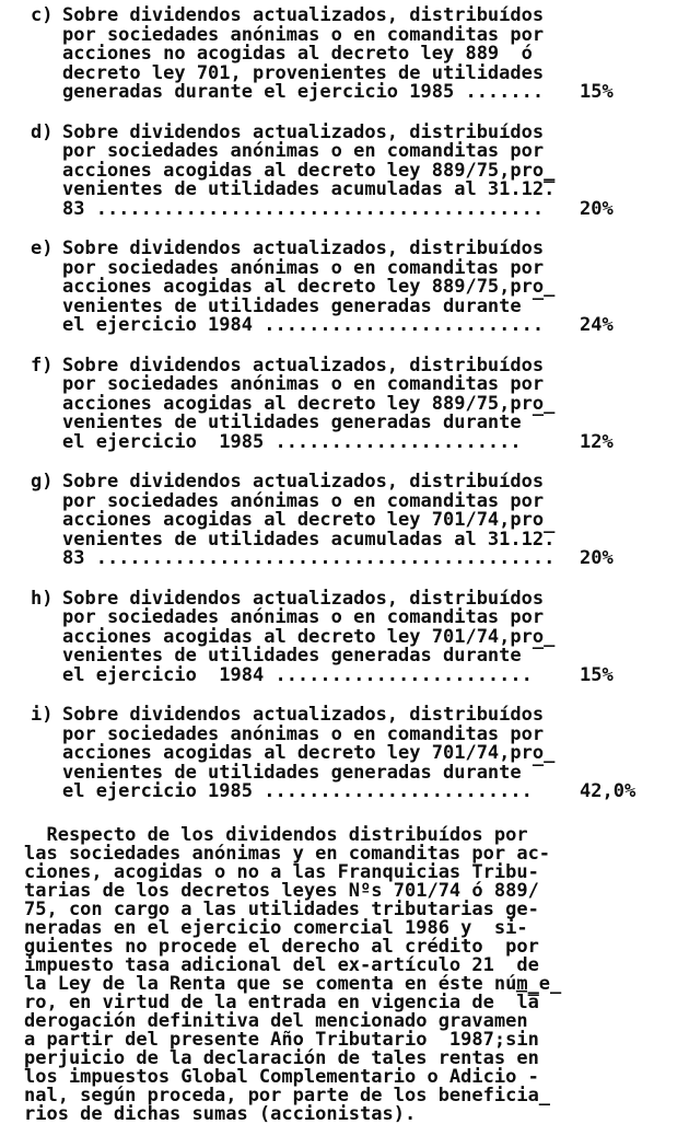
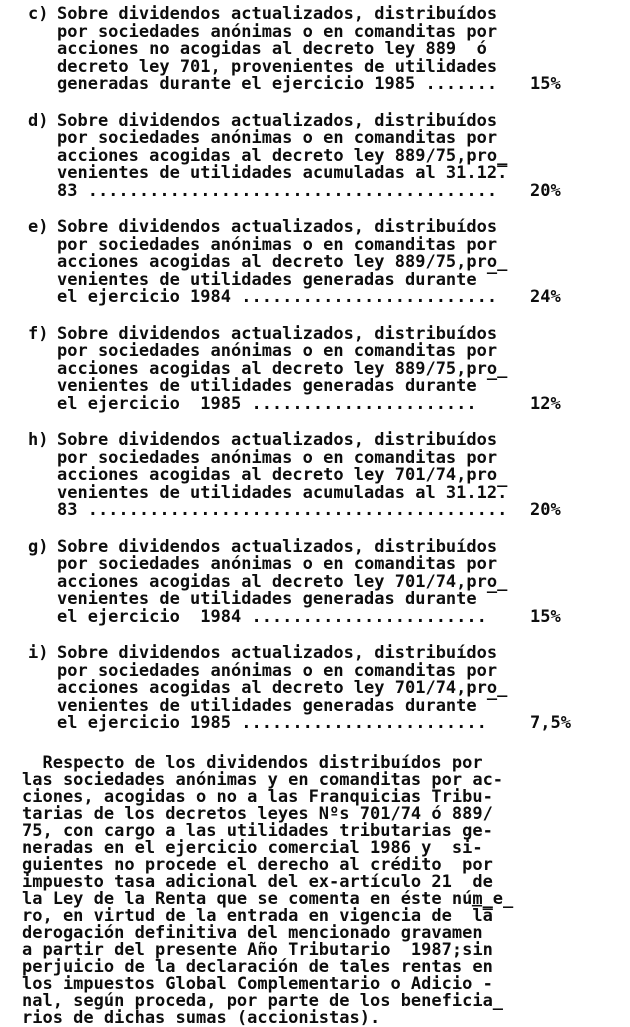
  c)
  Sobre dividendos actualizados, distribuídos
  por sociedades anónimas o en comanditas por
  acciones no acogidas al decreto ley 889 ó
  decreto ley 701, provenientes de utilidades
  generadas durante el ejercicio 1985 .......
  15%
  d)
  Sobre dividendos actualizados, distribuídos
  por sociedades anónimas o en comanditas por
  acciones acogidas al decreto ley 889/75,pro̲
  venientes de utilidades acumuladas al 31.12̅.
  83 ........................................
  20%
  e)
  Sobre dividendos actualizados, distribuídos
  por sociedades anónimas o en comanditas por
  acciones acogidas al decreto ley 889/75,pro̲
  venientes de utilidades generadas durante ‾
  el ejercicio 1984 .........................
  24%
  f)
  Sobre dividendos actualizados, distribuídos
  por sociedades anónimas o en comanditas por
  acciones acogidas al decreto ley 889/75,pro̲
  venientes de utilidades generadas durante ‾
  el ejercicio 1985 ......................
  12%
- g)
+ h)
  Sobre dividendos actualizados, distribuídos
  por sociedades anónimas o en comanditas por
  acciones acogidas al decreto ley 701/74,pro
  venientes de utilidades acumuladas al 31.12̅.
  83 .........................................
  20%
- h)
+ g)
  Sobre dividendos actualizados, distribuídos
  por sociedades anónimas o en comanditas por
  acciones acogidas al decreto ley 701/74,pro̲
  venientes de utilidades generadas durante ‾
  el ejercicio 1984 .......................
  15%
  i)
  Sobre dividendos actualizados, distribuídos
  por sociedades anónimas o en comanditas por
  acciones acogidas al decreto ley 701/74,pro̲
  venientes de utilidades generadas durante ‾
  el ejercicio 1985 ........................
- 42,0%
+ 7,5%
  Respecto de los dividendos distribuídos por
  las sociedades anónimas y en comanditas por ac-
  ciones, acogidas o no a las Franquicias Tribu-
  tarias de los decretos leyes Nºs 701/74 ó 889/
  75, con cargo a las utilidades tributarias ge-
  neradas en el ejercicio comercial 1986 y si-
  guientes no procede el derecho al crédito por
  impuesto tasa adicional del ex-artículo 21 de
  la Ley de la Renta que se comenta en éste núm̲e̲
  ro, en virtud de la entrada en vigencia de l̅a̅
  derogación definitiva del mencionado gravamen
  a partir del presente Año Tributario 1987;sin
  perjuicio de la declaración de tales rentas en
  los impuestos Global Complementario o Adicio -
  nal, según proceda, por parte de los beneficia̲
  rios de dichas sumas (accionistas).
